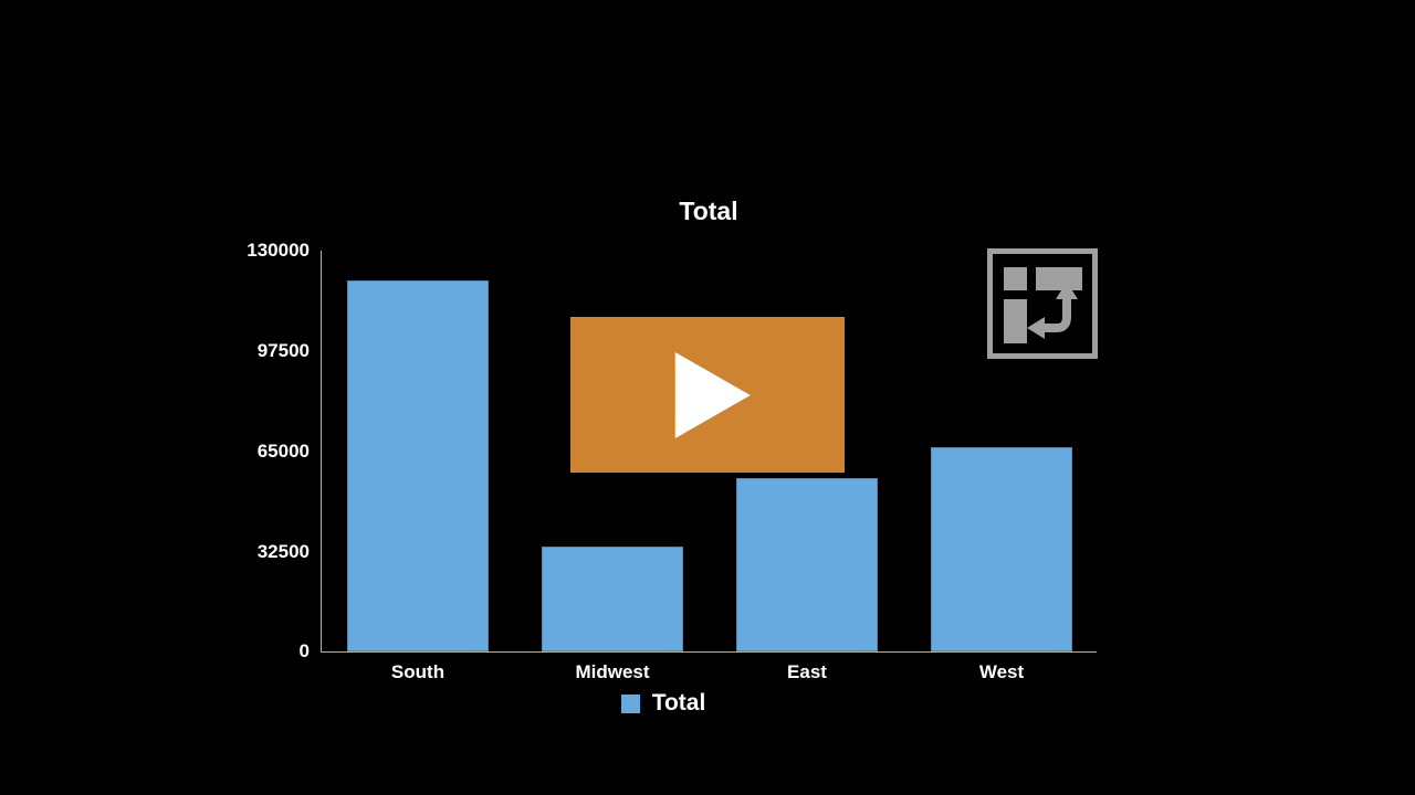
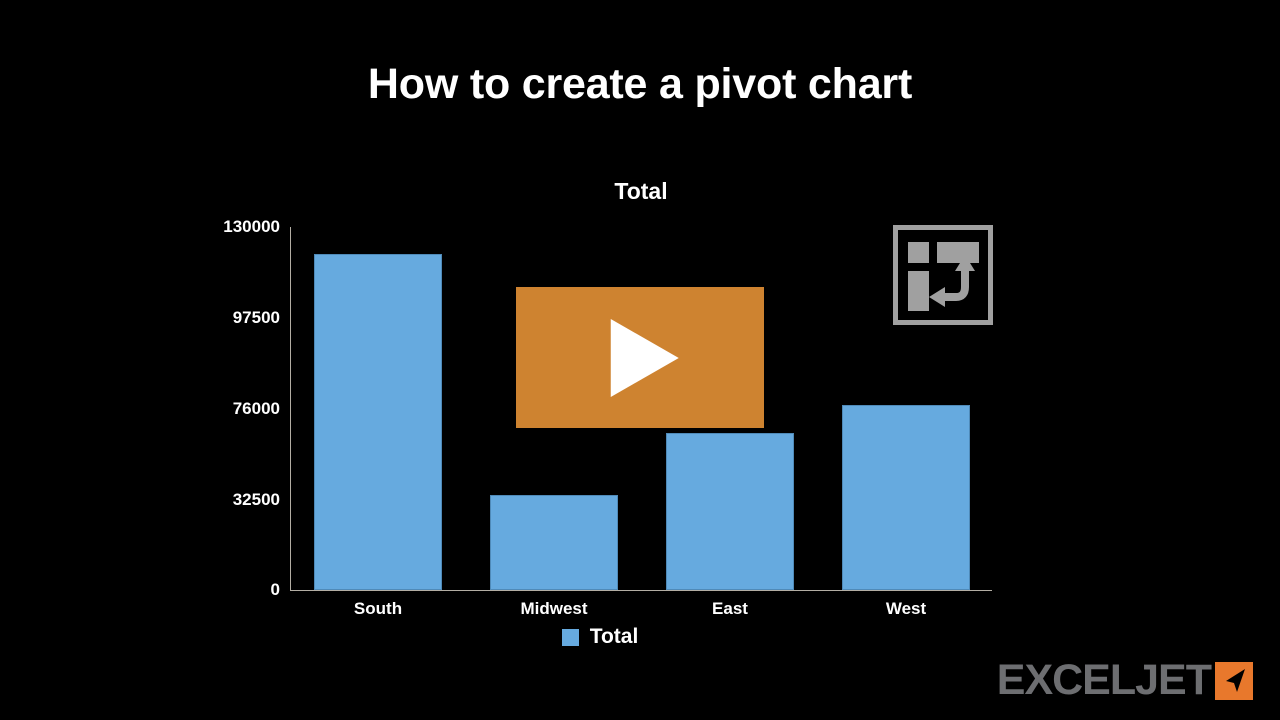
+ How to create a pivot chart
  Total
  130000
  97500
- 65000
+ 76000
  32500
  0
  South
  Midwest
  East
  West
  Total
+ EXCELJET
